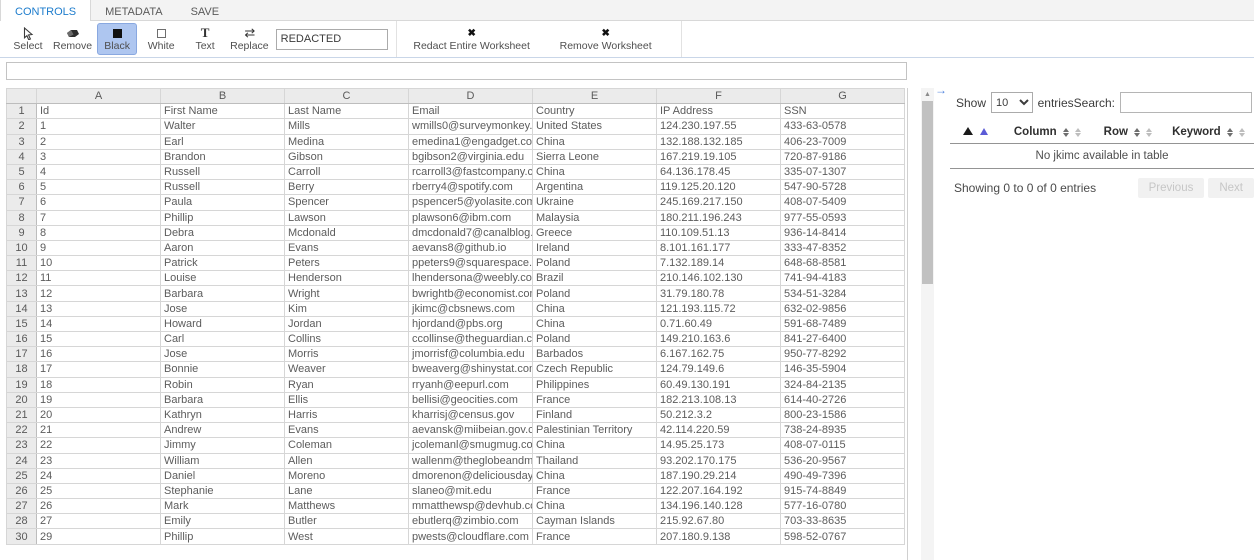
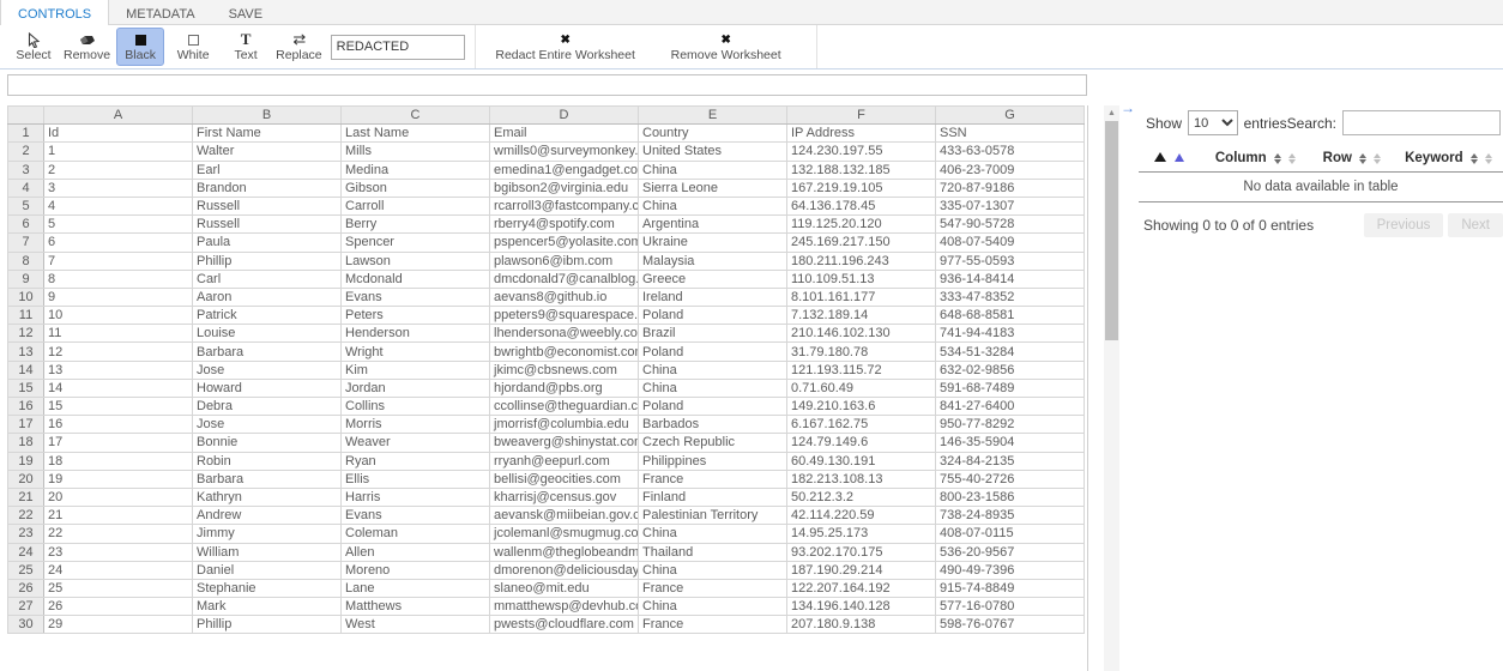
  CONTROLS
  METADATA
  SAVE
  Select
  Remove
  Black
  White
  T
  Text
  ⇄
  Replace
  REDACTED
  ✖
  Redact Entire Worksheet
  ✖
  Remove Worksheet
  	A	B	C	D	E	F	G
  1	Id	First Name	Last Name	Email	Country	IP Address	SSN
  2	1	Walter	Mills	wmills0@surveymonkey.	United States	124.230.197.55	433-63-0578
  3	2	Earl	Medina	emedina1@engadget.co	China	132.188.132.185	406-23-7009
  4	3	Brandon	Gibson	bgibson2@virginia.edu	Sierra Leone	167.219.19.105	720-87-9186
  5	4	Russell	Carroll	rcarroll3@fastcompany.c	China	64.136.178.45	335-07-1307
  6	5	Russell	Berry	rberry4@spotify.com	Argentina	119.125.20.120	547-90-5728
  7	6	Paula	Spencer	pspencer5@yolasite.com	Ukraine	245.169.217.150	408-07-5409
  8	7	Phillip	Lawson	plawson6@ibm.com	Malaysia	180.211.196.243	977-55-0593
- 9	8	Debra	Mcdonald	dmcdonald7@canalblog.	Greece	110.109.51.13	936-14-8414
+ 9	8	Carl	Mcdonald	dmcdonald7@canalblog.	Greece	110.109.51.13	936-14-8414
  10	9	Aaron	Evans	aevans8@github.io	Ireland	8.101.161.177	333-47-8352
  11	10	Patrick	Peters	ppeters9@squarespace.	Poland	7.132.189.14	648-68-8581
  12	11	Louise	Henderson	lhendersona@weebly.co	Brazil	210.146.102.130	741-94-4183
  13	12	Barbara	Wright	bwrightb@economist.co	Poland	31.79.180.78	534-51-3284
  14	13	Jose	Kim	jkimc@cbsnews.com	China	121.193.115.72	632-02-9856
  15	14	Howard	Jordan	hjordand@pbs.org	China	0.71.60.49	591-68-7489
- 16	15	Carl	Collins	ccollinse@theguardian.c	Poland	149.210.163.6	841-27-6400
+ 16	15	Debra	Collins	ccollinse@theguardian.c	Poland	149.210.163.6	841-27-6400
  17	16	Jose	Morris	jmorrisf@columbia.edu	Barbados	6.167.162.75	950-77-8292
  18	17	Bonnie	Weaver	bweaverg@shinystat.co	Czech Republic	124.79.149.6	146-35-5904
  19	18	Robin	Ryan	rryanh@eepurl.com	Philippines	60.49.130.191	324-84-2135
- 20	19	Barbara	Ellis	bellisi@geocities.com	France	182.213.108.13	614-40-2726
+ 20	19	Barbara	Ellis	bellisi@geocities.com	France	182.213.108.13	755-40-2726
  21	20	Kathryn	Harris	kharrisj@census.gov	Finland	50.212.3.2	800-23-1586
  22	21	Andrew	Evans	aevansk@miibeian.gov.c	Palestinian Territory	42.114.220.59	738-24-8935
  23	22	Jimmy	Coleman	jcolemanl@smugmug.co	China	14.95.25.173	408-07-0115
  24	23	William	Allen	wallenm@theglobeandm	Thailand	93.202.170.175	536-20-9567
  25	24	Daniel	Moreno	dmorenon@deliciousday	China	187.190.29.214	490-49-7396
  26	25	Stephanie	Lane	slaneo@mit.edu	France	122.207.164.192	915-74-8849
  27	26	Mark	Matthews	mmatthewsp@devhub.c	China	134.196.140.128	577-16-0780
- 28	27	Emily	Butler	ebutlerq@zimbio.com	Cayman Islands	215.92.67.80	703-33-8635
- 30	29	Phillip	West	pwests@cloudflare.com	France	207.180.9.138	598-52-0767
+ 30	29	Phillip	West	pwests@cloudflare.com	France	207.180.9.138	598-76-0767
  →
  Show
  10
  entries
  Search:
  	Column	Row	Keyword
- No jkimc available in table
+ No data available in table
  Showing 0 to 0 of 0 entries
  Previous
  Next
